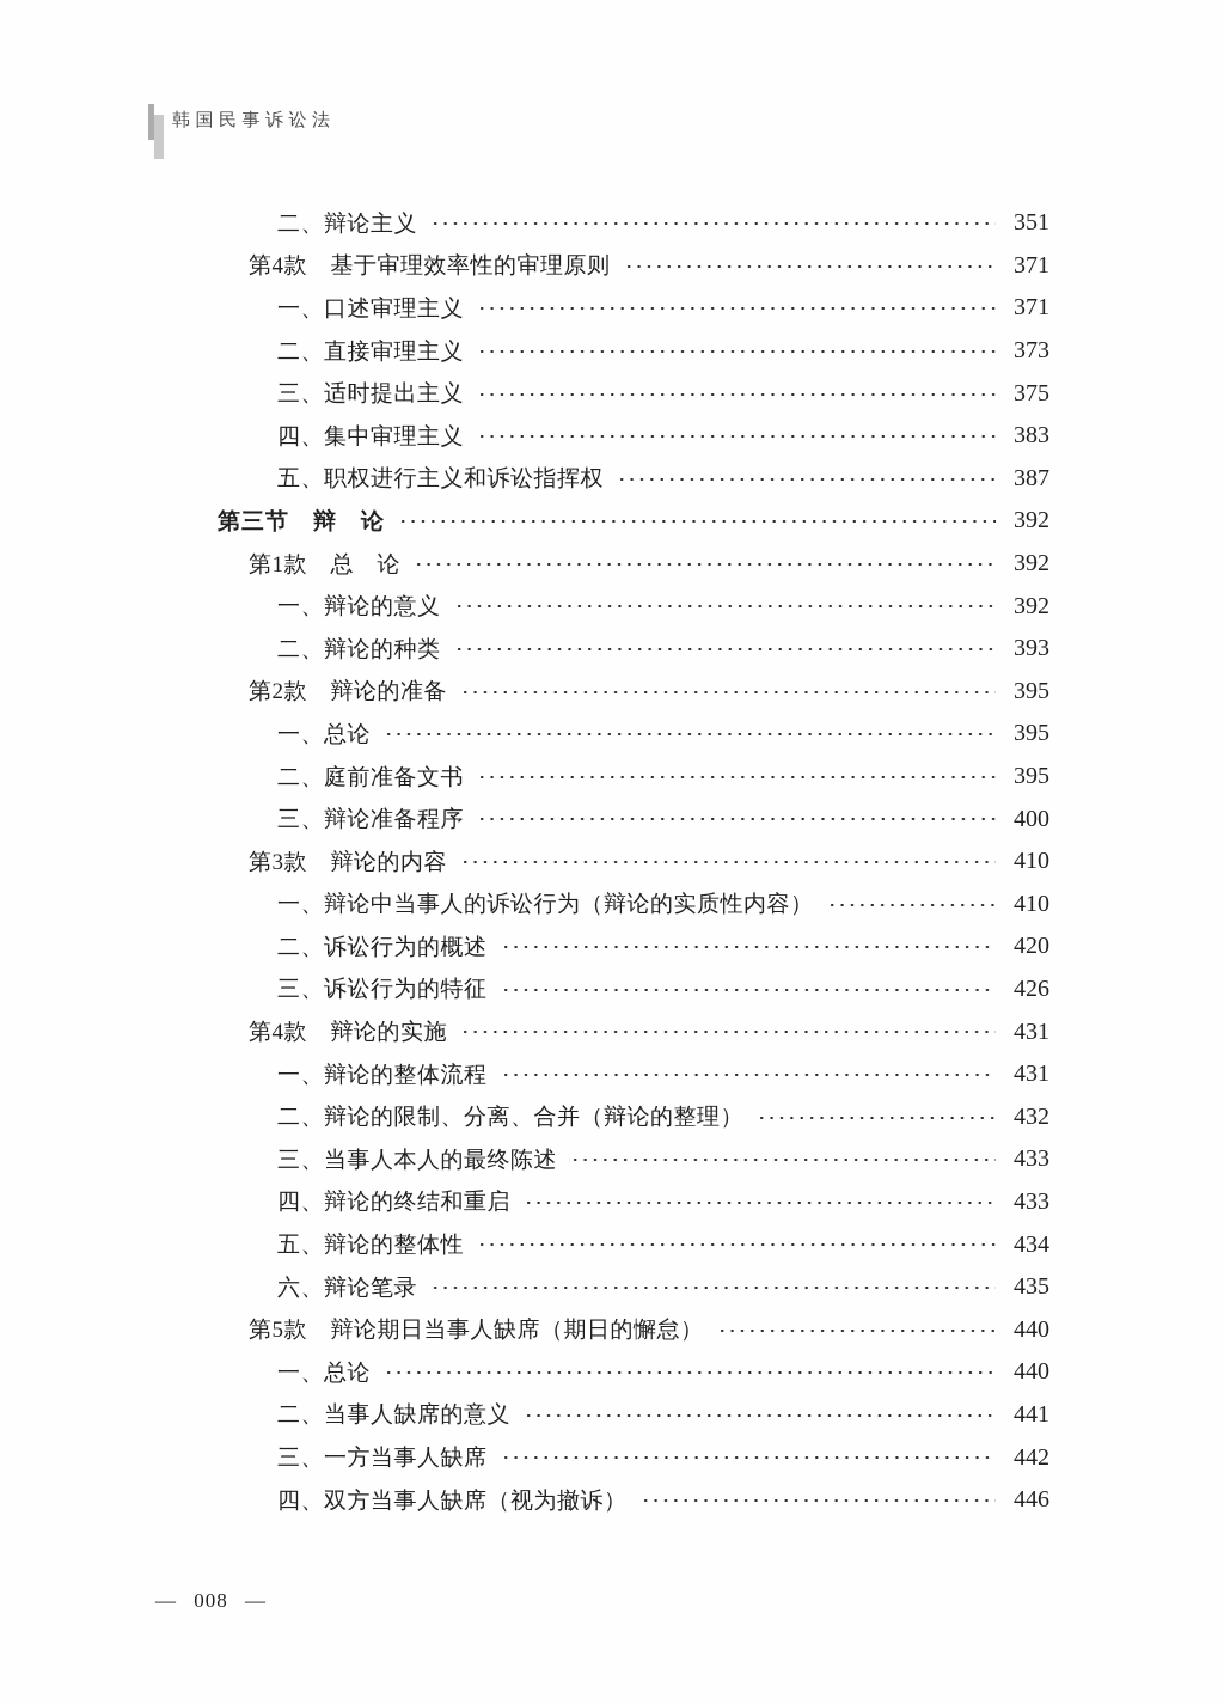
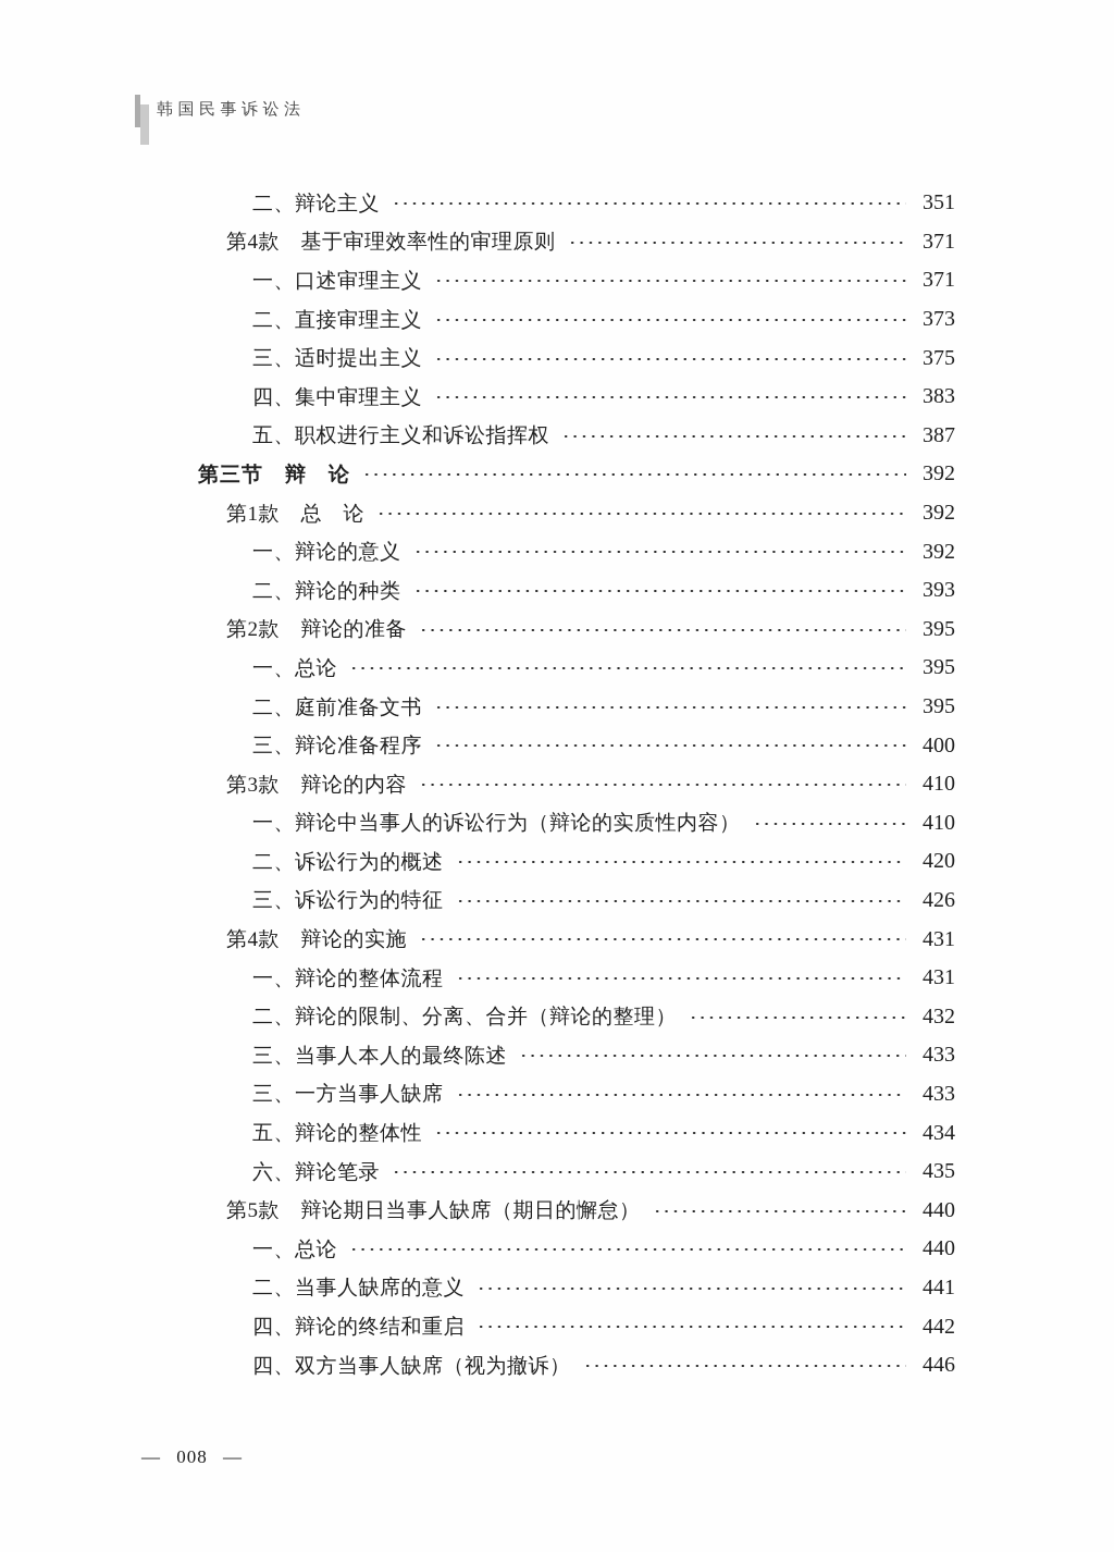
  韩国民事诉讼法
  二、辩论主义
  351
  第4款 基于审理效率性的审理原则
  371
  一、口述审理主义
  371
  二、直接审理主义
  373
  三、适时提出主义
  375
  四、集中审理主义
  383
  五、职权进行主义和诉讼指挥权
  387
  第三节 辩 论
  392
  第1款 总 论
  392
  一、辩论的意义
  392
  二、辩论的种类
  393
  第2款 辩论的准备
  395
  一、总论
  395
  二、庭前准备文书
  395
  三、辩论准备程序
  400
  第3款 辩论的内容
  410
  一、辩论中当事人的诉讼行为（辩论的实质性内容）
  410
  二、诉讼行为的概述
  420
  三、诉讼行为的特征
  426
  第4款 辩论的实施
  431
  一、辩论的整体流程
  431
  二、辩论的限制、分离、合并（辩论的整理）
  432
  三、当事人本人的最终陈述
  433
- 四、辩论的终结和重启
+ 三、一方当事人缺席
  433
  五、辩论的整体性
  434
  六、辩论笔录
  435
  第5款 辩论期日当事人缺席（期日的懈怠）
  440
  一、总论
  440
  二、当事人缺席的意义
  441
- 三、一方当事人缺席
+ 四、辩论的终结和重启
  442
  四、双方当事人缺席（视为撤诉）
  446
  — 008 —
